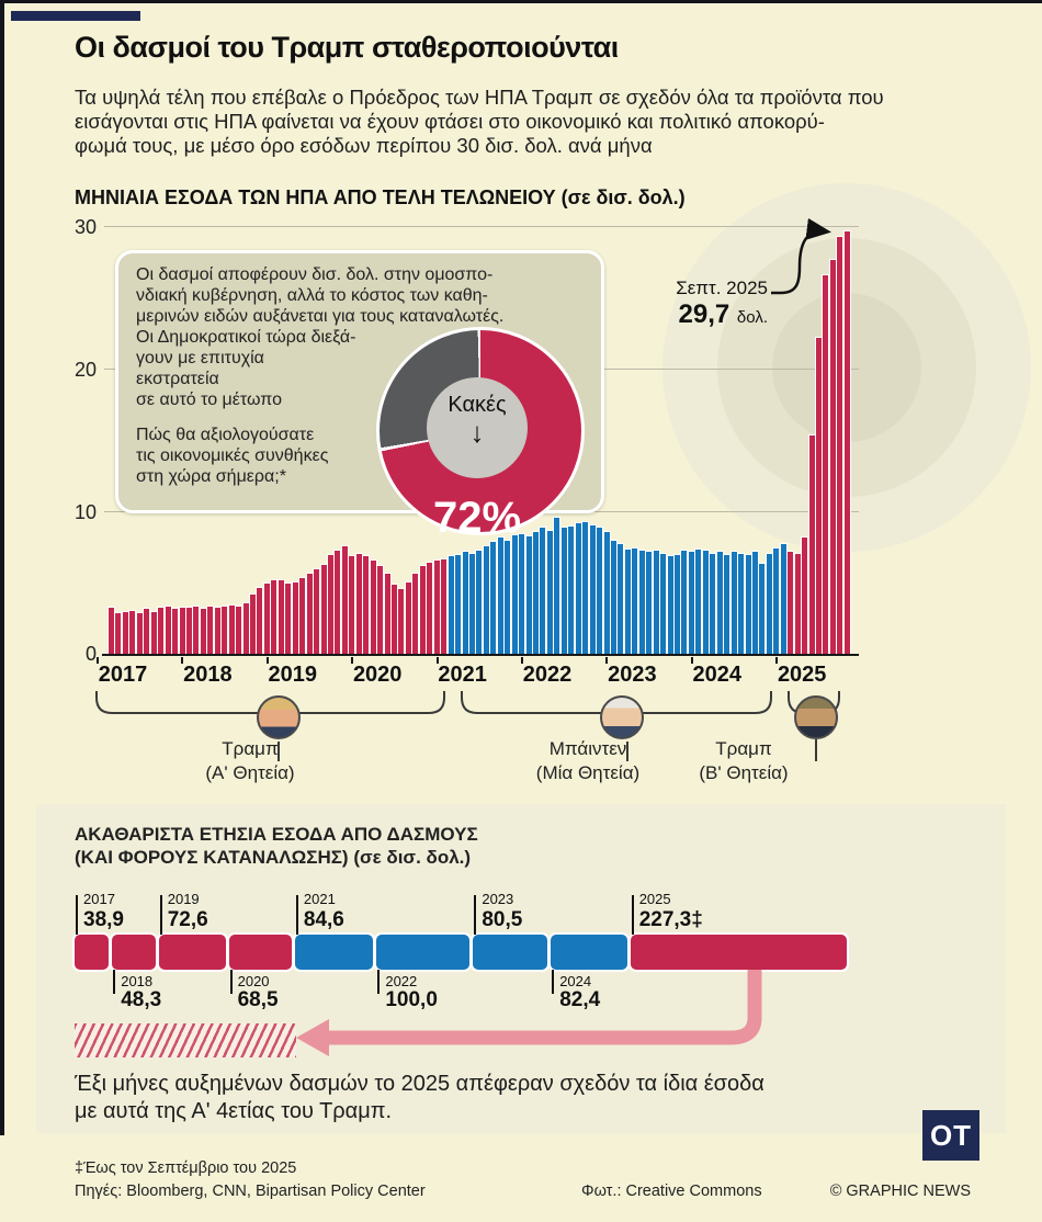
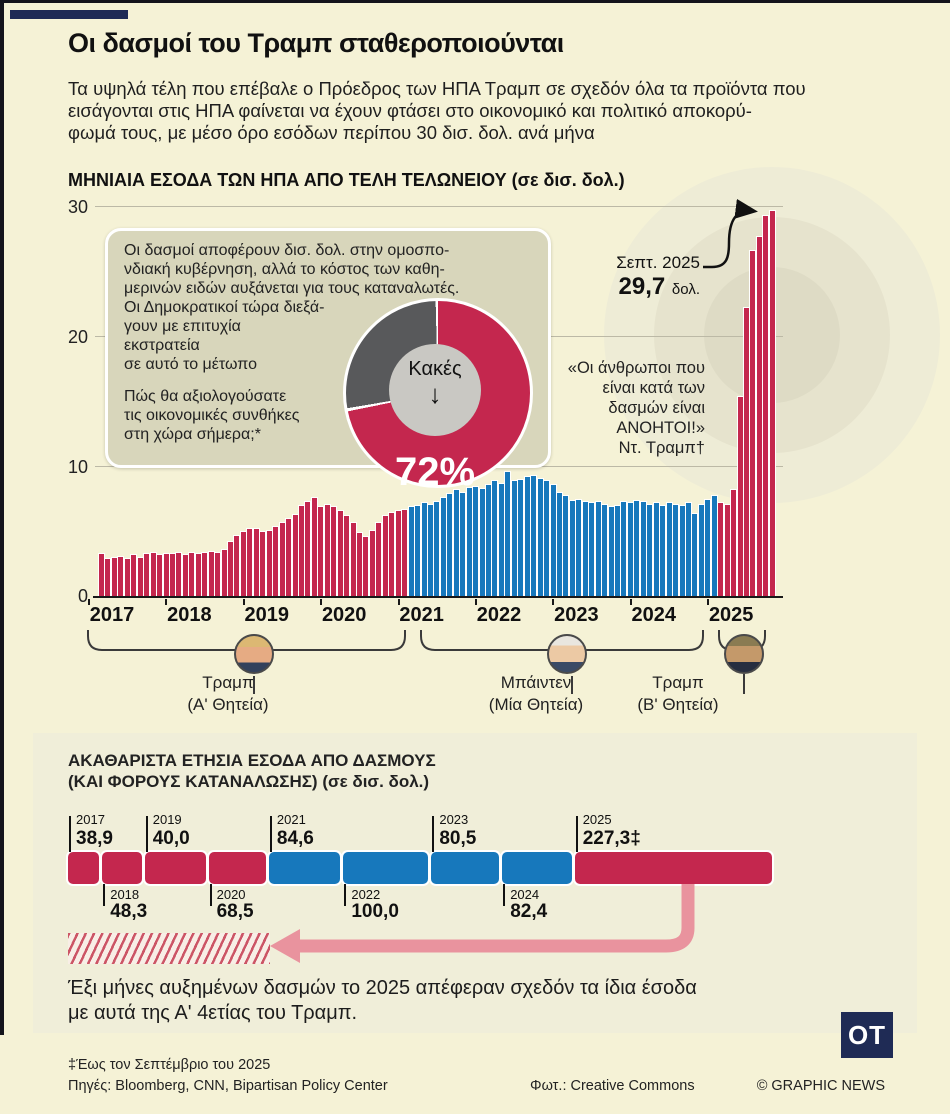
  Οι δασμοί του Τραμπ σταθεροποιούνται
  Τα υψηλά τέλη που επέβαλε ο Πρόεδρος των ΗΠΑ Τραμπ σε σχεδόν όλα τα προϊόντα που
  εισάγονται στις ΗΠΑ φαίνεται να έχουν φτάσει στο οικονομικό και πολιτικό αποκορύ-
  φωμά τους, με μέσο όρο εσόδων περίπου 30 δισ. δολ. ανά μήνα
  ΜΗΝΙΑΙΑ ΕΣΟΔΑ ΤΩΝ ΗΠΑ ΑΠΟ ΤΕΛΗ ΤΕΛΩΝΕΙΟΥ (σε δισ. δολ.)
  30
  20
  10
  0
  2017
  2018
  2019
  2020
  2021
  2022
  2023
  2024
  2025
  Οι δασμοί αποφέρουν δισ. δολ. στην ομοσπο-
  νδιακή κυβέρνηση, αλλά το κόστος των καθη-
  μερινών ειδών αυξάνεται για τους καταναλωτές.
  Οι Δημοκρατικοί τώρα διεξά-
  γουν με επιτυχία
  εκστρατεία
  σε αυτό το μέτωπο
  Πώς θα αξιολογούσατε
  τις οικονομικές συνθήκες
  στη χώρα σήμερα;*
  Κακές
  ↓
  72%
  Σεπτ. 2025
  29,7 δολ.
+ «Οι άνθρωποι που
+ είναι κατά των
+ δασμών είναι
+ ΑΝΟΗΤΟΙ!»
+ Ντ. Τραμπ†
  Τραμπ
  (Α' Θητεία)
  Μπάιντεν
  (Μία Θητεία)
  Τραμπ
  (Β' Θητεία)
  ΑΚΑΘΑΡΙΣΤΑ ΕΤΗΣΙΑ ΕΣΟΔΑ ΑΠΟ ΔΑΣΜΟΥΣ
  (ΚΑΙ ΦΟΡΟΥΣ ΚΑΤΑΝΑΛΩΣΗΣ) (σε δισ. δολ.)
  2017
  38,9
  2018
  48,3
  2019
- 72,6
+ 40,0
  2020
  68,5
  2021
  84,6
  2022
  100,0
  2023
  80,5
  2024
  82,4
  2025
  227,3‡
  Έξι μήνες αυξημένων δασμών το 2025 απέφεραν σχεδόν τα ίδια έσοδα
  με αυτά της Α' 4ετίας του Τραμπ.
  ‡Έως τον Σεπτέμβριο του 2025
  Πηγές: Bloomberg, CNN, Bipartisan Policy Center
  Φωτ.: Creative Commons
  © GRAPHIC NEWS
  OT
